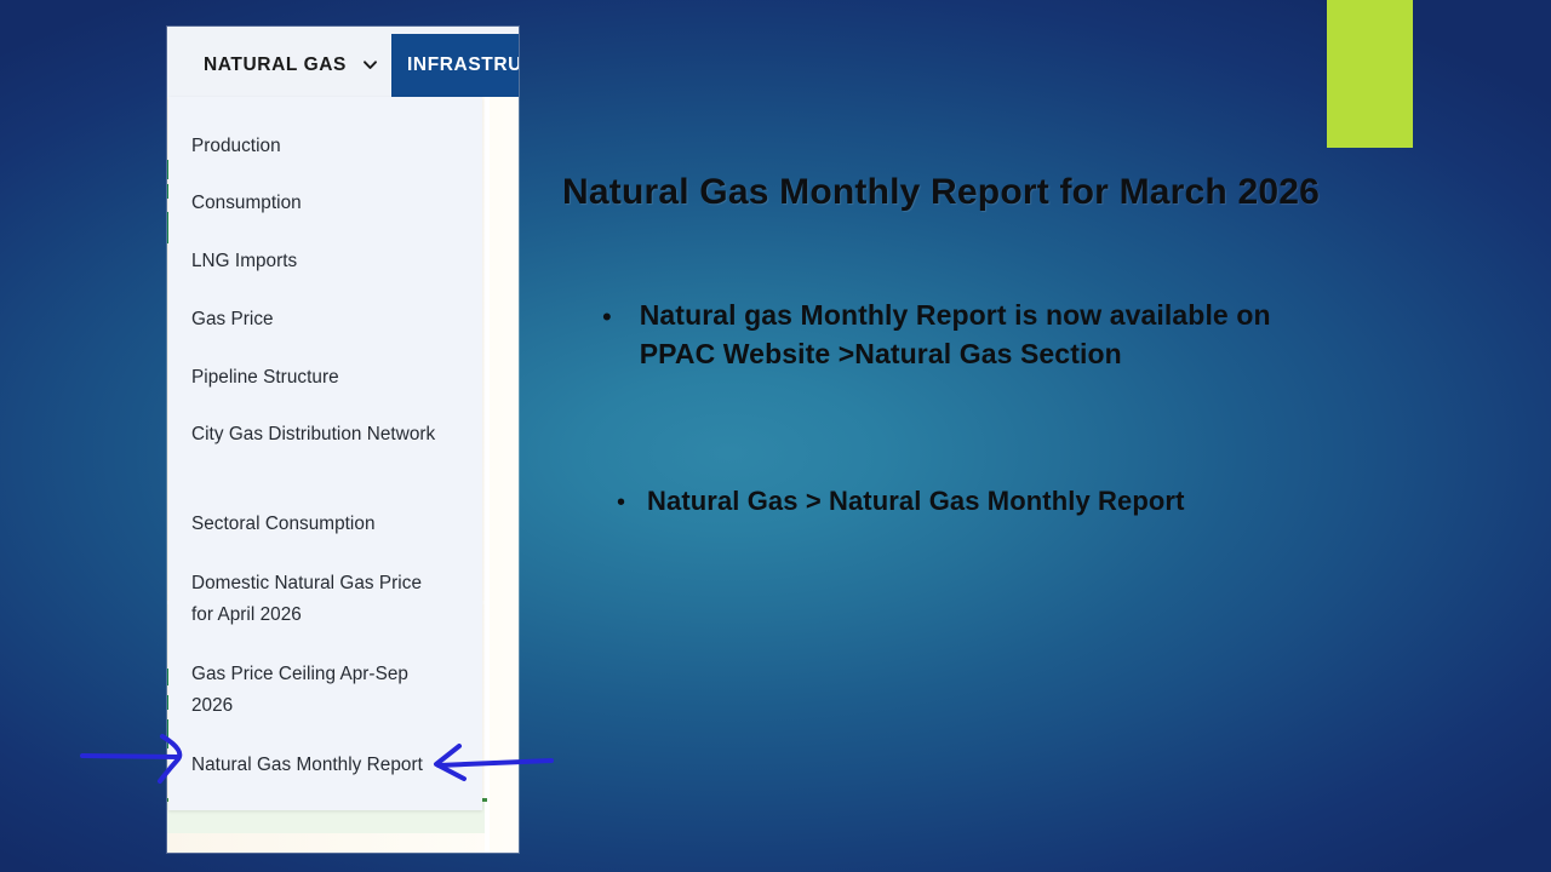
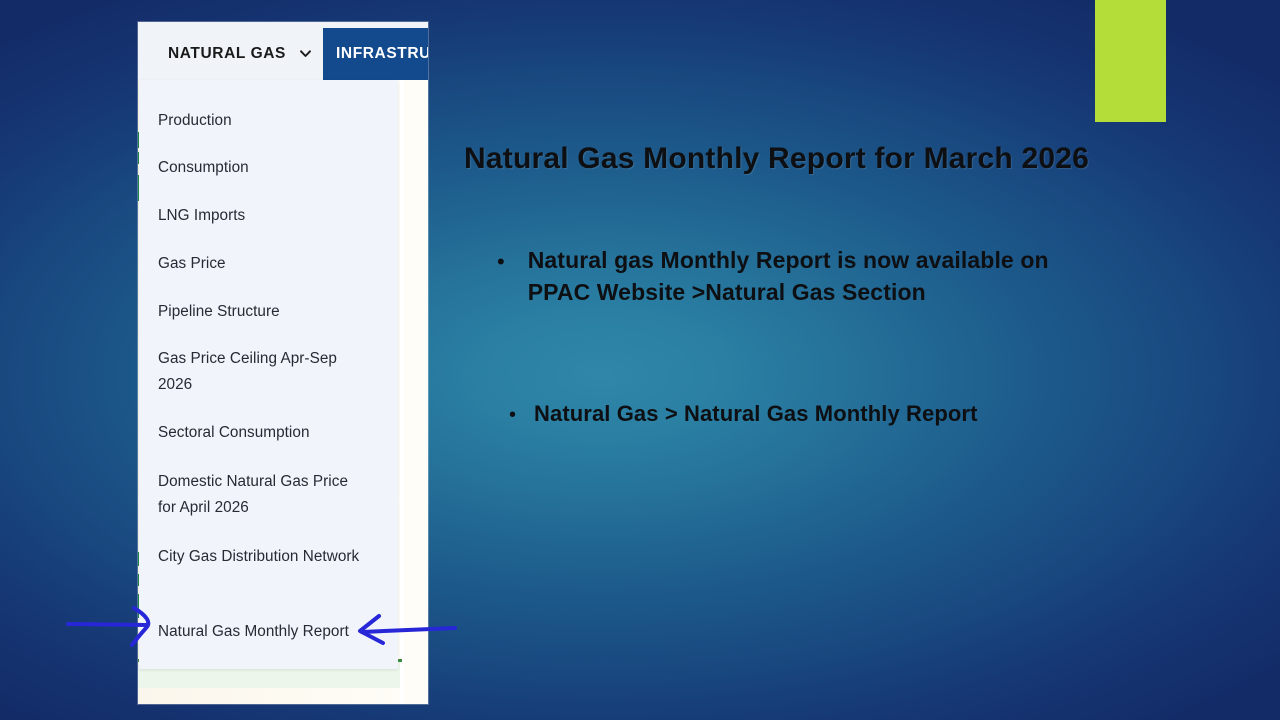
  NATURAL GAS
  INFRASTRU
  Production
  Consumption
  LNG Imports
  Gas Price
  Pipeline Structure
- City Gas Distribution Network
+ Gas Price Ceiling Apr-Sep 2026
  Sectoral Consumption
  Domestic Natural Gas Price for April 2026
- Gas Price Ceiling Apr-Sep 2026
+ City Gas Distribution Network
  Natural Gas Monthly Report
  Natural Gas Monthly Report for March 2026
  •
  Natural gas Monthly Report is now available on PPAC Website >Natural Gas Section
  •
  Natural Gas > Natural Gas Monthly Report
